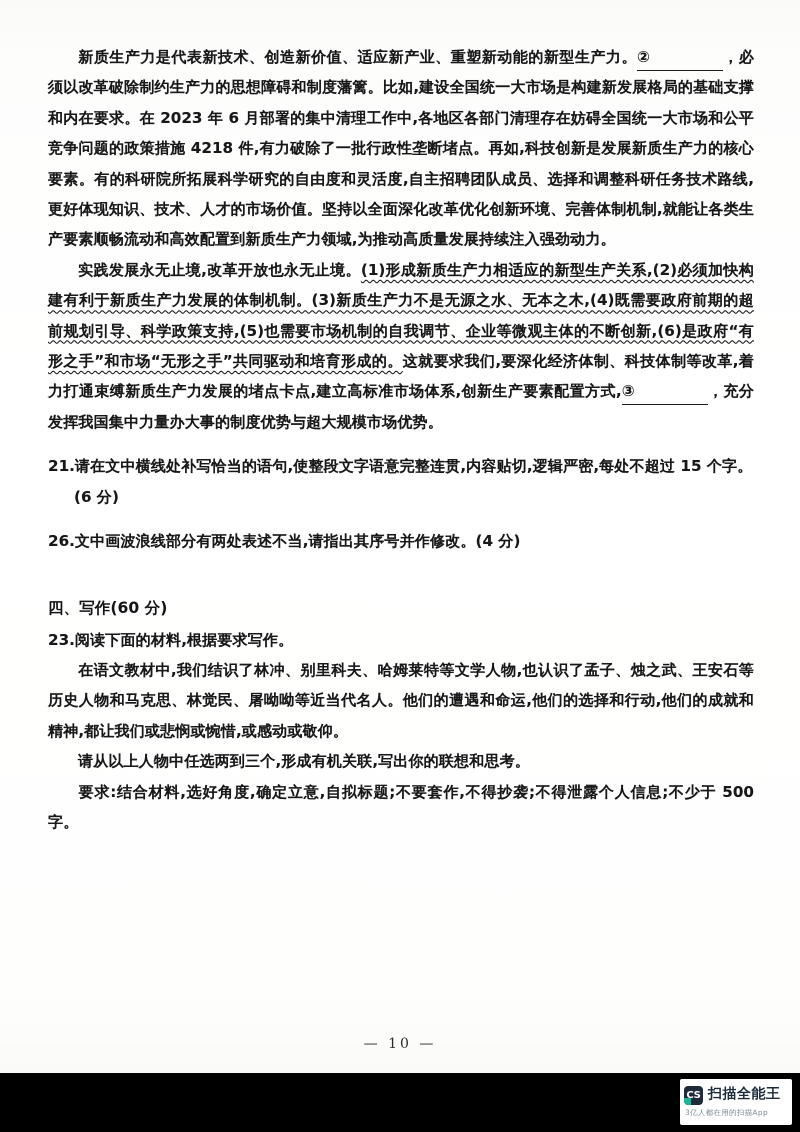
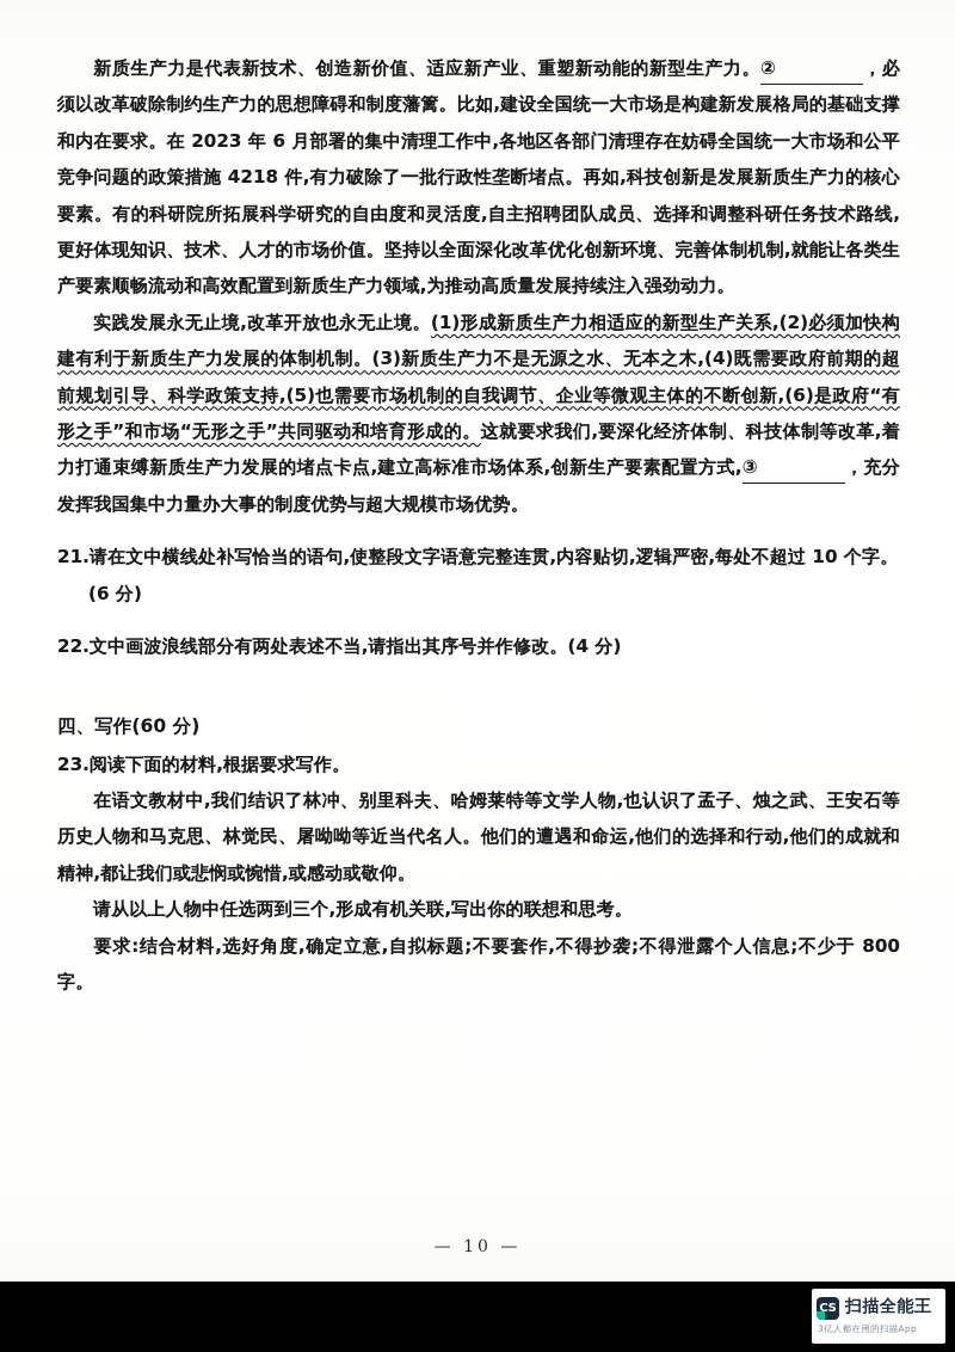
  新质生产力是代表新技术、创造新价值、适应新产业、重塑新动能的新型生产力。② ，必须以改革破除制约生产力的思想障碍和制度藩篱。比如,建设全国统一大市场是构建新发展格局的基础支撑和内在要求。在 2023 年 6 月部署的集中清理工作中,各地区各部门清理存在妨碍全国统一大市场和公平竞争问题的政策措施 4218 件,有力破除了一批行政性垄断堵点。再如,科技创新是发展新质生产力的核心要素。有的科研院所拓展科学研究的自由度和灵活度,自主招聘团队成员、选择和调整科研任务技术路线,更好体现知识、技术、人才的市场价值。坚持以全面深化改革优化创新环境、完善体制机制,就能让各类生产要素顺畅流动和高效配置到新质生产力领域,为推动高质量发展持续注入强劲动力。
  实践发展永无止境,改革开放也永无止境。(1)形成新质生产力相适应的新型生产关系,(2)必须加快构建有利于新质生产力发展的体制机制。(3)新质生产力不是无源之水、无本之木,(4)既需要政府前期的超前规划引导、科学政策支持,(5)也需要市场机制的自我调节、企业等微观主体的不断创新,(6)是政府“有形之手”和市场“无形之手”共同驱动和培育形成的。这就要求我们,要深化经济体制、科技体制等改革,着力打通束缚新质生产力发展的堵点卡点,建立高标准市场体系,创新生产要素配置方式,③ ，充分发挥我国集中力量办大事的制度优势与超大规模市场优势。
- 21.请在文中横线处补写恰当的语句,使整段文字语意完整连贯,内容贴切,逻辑严密,每处不超过 15 个字。(6 分)
+ 21.请在文中横线处补写恰当的语句,使整段文字语意完整连贯,内容贴切,逻辑严密,每处不超过 10 个字。(6 分)
- 26.文中画波浪线部分有两处表述不当,请指出其序号并作修改。(4 分)
+ 22.文中画波浪线部分有两处表述不当,请指出其序号并作修改。(4 分)
  四、写作(60 分)
  23.阅读下面的材料,根据要求写作。
  在语文教材中,我们结识了林冲、别里科夫、哈姆莱特等文学人物,也认识了孟子、烛之武、王安石等历史人物和马克思、林觉民、屠呦呦等近当代名人。他们的遭遇和命运,他们的选择和行动,他们的成就和精神,都让我们或悲悯或惋惜,或感动或敬仰。
  请从以上人物中任选两到三个,形成有机关联,写出你的联想和思考。
- 要求:结合材料,选好角度,确定立意,自拟标题;不要套作,不得抄袭;不得泄露个人信息;不少于 500 字。
+ 要求:结合材料,选好角度,确定立意,自拟标题;不要套作,不得抄袭;不得泄露个人信息;不少于 800 字。
  — 10 —
  CS
  扫描全能王
  3亿人都在用的扫描App
